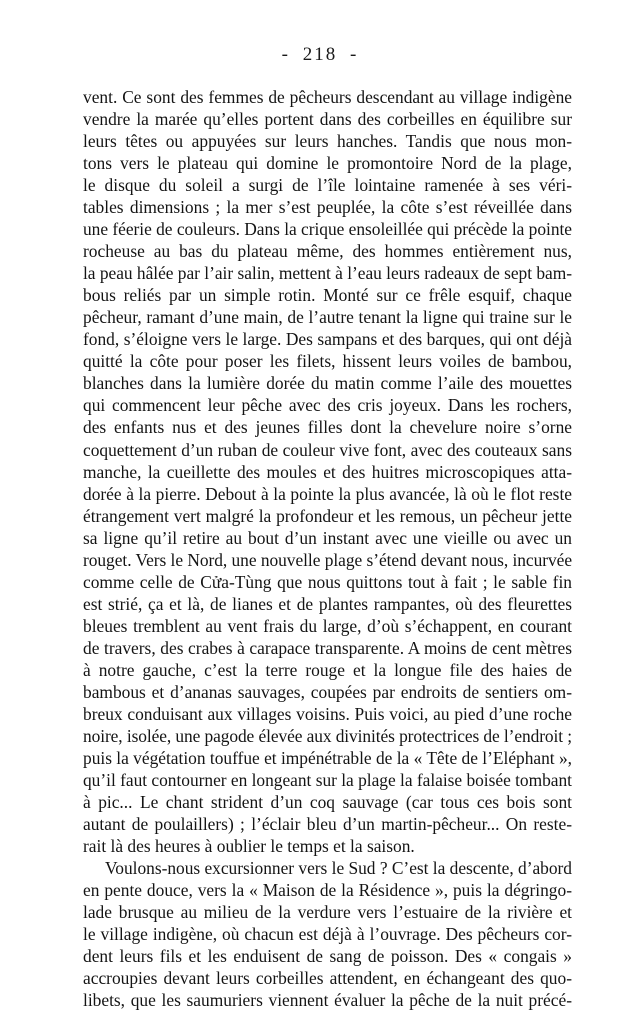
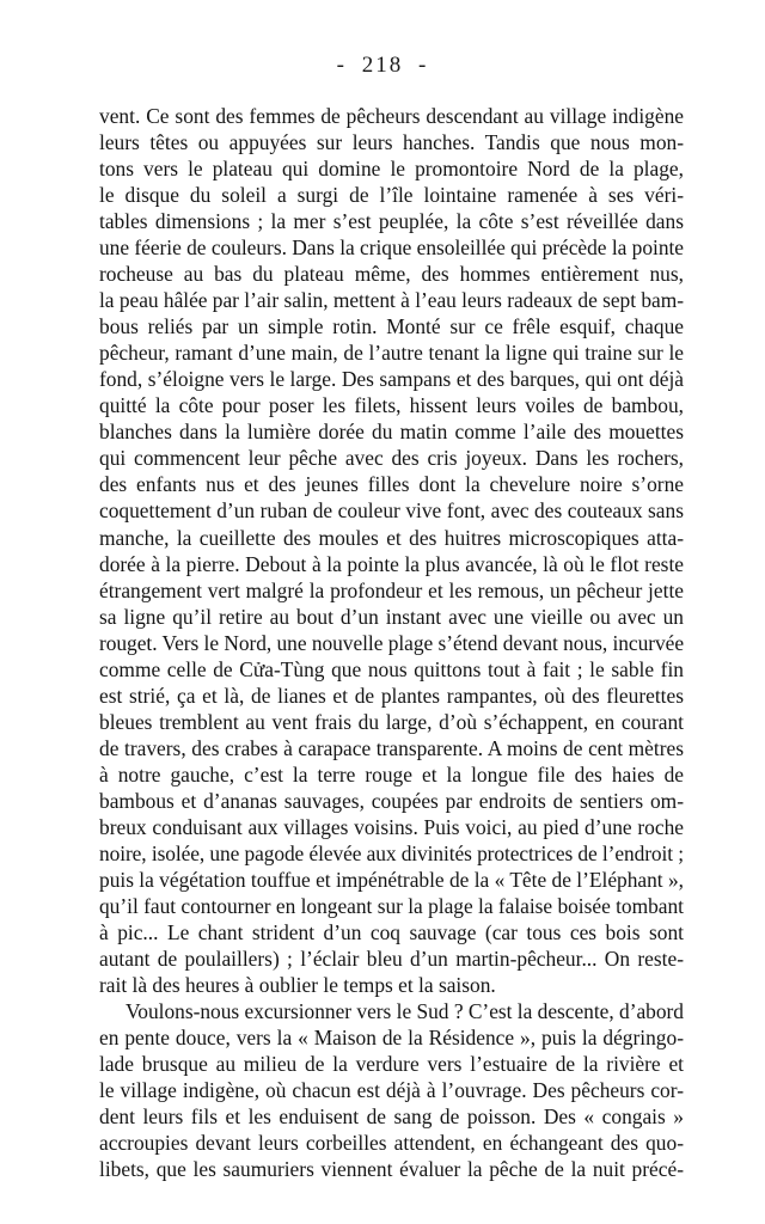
  - 218 -
  vent. Ce sont des femmes de pêcheurs descendant au village indigène
- vendre la marée qu’elles portent dans des corbeilles en équilibre sur
  leurs têtes ou appuyées sur leurs hanches. Tandis que nous mon-
  tons vers le plateau qui domine le promontoire Nord de la plage,
  le disque du soleil a surgi de l’île lointaine ramenée à ses véri-
  tables dimensions ; la mer s’est peuplée, la côte s’est réveillée dans
  une féerie de couleurs. Dans la crique ensoleillée qui précède la pointe
  rocheuse au bas du plateau même, des hommes entièrement nus,
  la peau hâlée par l’air salin, mettent à l’eau leurs radeaux de sept bam-
  bous reliés par un simple rotin. Monté sur ce frêle esquif, chaque
  pêcheur, ramant d’une main, de l’autre tenant la ligne qui traine sur le
  fond, s’éloigne vers le large. Des sampans et des barques, qui ont déjà
  quitté la côte pour poser les filets, hissent leurs voiles de bambou,
  blanches dans la lumière dorée du matin comme l’aile des mouettes
  qui commencent leur pêche avec des cris joyeux. Dans les rochers,
  des enfants nus et des jeunes filles dont la chevelure noire s’orne
  coquettement d’un ruban de couleur vive font, avec des couteaux sans
  manche, la cueillette des moules et des huitres microscopiques atta-
  dorée à la pierre. Debout à la pointe la plus avancée, là où le flot reste
  étrangement vert malgré la profondeur et les remous, un pêcheur jette
  sa ligne qu’il retire au bout d’un instant avec une vieille ou avec un
  rouget. Vers le Nord, une nouvelle plage s’étend devant nous, incurvée
  comme celle de Cửa-Tùng que nous quittons tout à fait ; le sable fin
  est strié, ça et là, de lianes et de plantes rampantes, où des fleurettes
  bleues tremblent au vent frais du large, d’où s’échappent, en courant
  de travers, des crabes à carapace transparente. A moins de cent mètres
  à notre gauche, c’est la terre rouge et la longue file des haies de
  bambous et d’ananas sauvages, coupées par endroits de sentiers om-
  breux conduisant aux villages voisins. Puis voici, au pied d’une roche
  noire, isolée, une pagode élevée aux divinités protectrices de l’endroit ;
  puis la végétation touffue et impénétrable de la « Tête de l’Eléphant »,
  qu’il faut contourner en longeant sur la plage la falaise boisée tombant
  à pic... Le chant strident d’un coq sauvage (car tous ces bois sont
  autant de poulaillers) ; l’éclair bleu d’un martin-pêcheur... On reste-
  rait là des heures à oublier le temps et la saison.
  Voulons-nous excursionner vers le Sud ? C’est la descente, d’abord
  en pente douce, vers la « Maison de la Résidence », puis la dégringo-
  lade brusque au milieu de la verdure vers l’estuaire de la rivière et
  le village indigène, où chacun est déjà à l’ouvrage. Des pêcheurs cor-
  dent leurs fils et les enduisent de sang de poisson. Des « congais »
  accroupies devant leurs corbeilles attendent, en échangeant des quo-
  libets, que les saumuriers viennent évaluer la pêche de la nuit précé-
